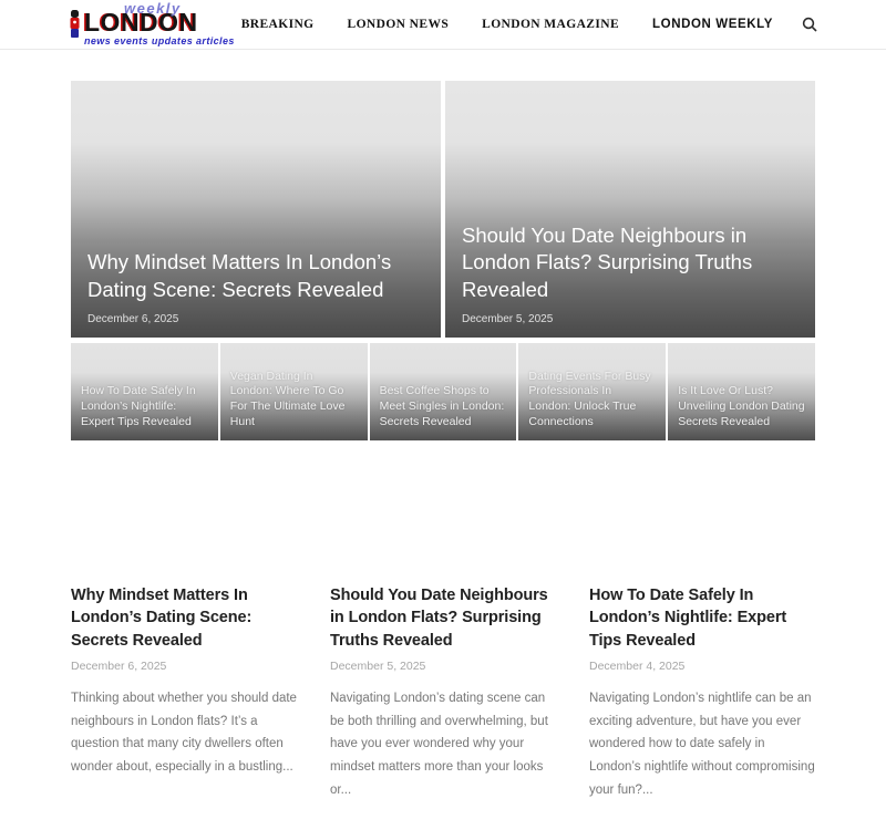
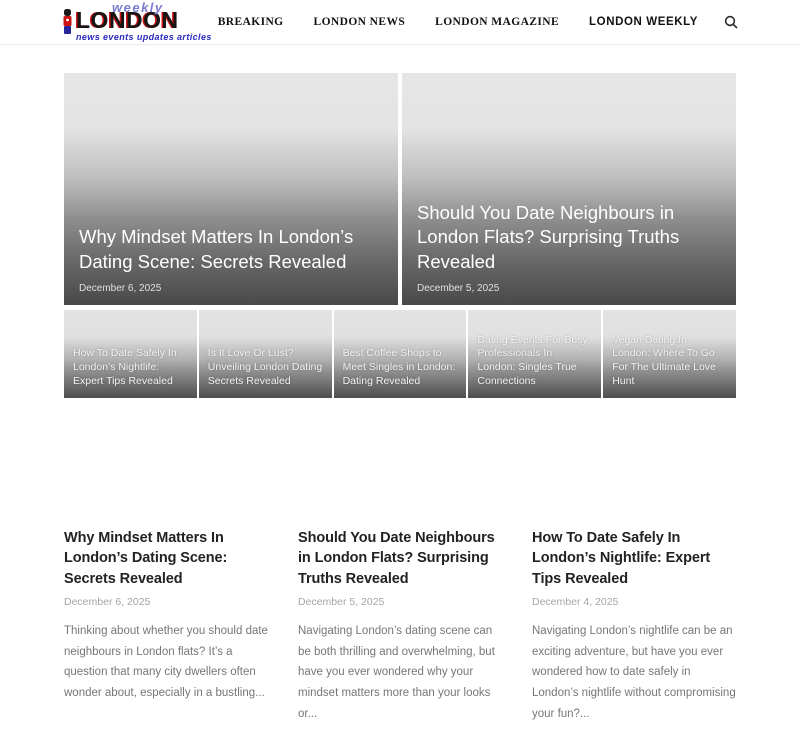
  weekly
  LONDON
  news events updates articles
  BREAKING
  LONDON NEWS
  LONDON MAGAZINE
  LONDON WEEKLY
  Why Mindset Matters In London’s Dating Scene: Secrets Revealed
  December 6, 2025
  Should You Date Neighbours in London Flats? Surprising Truths Revealed
  December 5, 2025
  How To Date Safely In London’s Nightlife: Expert Tips Revealed
- Vegan Dating In London: Where To Go For The Ultimate Love Hunt
+ Is It Love Or Lust? Unveiling London Dating Secrets Revealed
- Best Coffee Shops to Meet Singles in London: Secrets Revealed
+ Best Coffee Shops to Meet Singles in London: Dating Revealed
- Dating Events For Busy Professionals In London: Unlock True Connections
+ Dating Events For Busy Professionals In London: Singles True Connections
- Is It Love Or Lust? Unveiling London Dating Secrets Revealed
+ Vegan Dating In London: Where To Go For The Ultimate Love Hunt
  Why Mindset Matters In London’s Dating Scene: Secrets Revealed
  December 6, 2025
  Thinking about whether you should date neighbours in London flats? It’s a question that many city dwellers often wonder about, especially in a bustling...
  Should You Date Neighbours in London Flats? Surprising Truths Revealed
  December 5, 2025
  Navigating London’s dating scene can be both thrilling and overwhelming, but have you ever wondered why your mindset matters more than your looks or...
  How To Date Safely In London’s Nightlife: Expert Tips Revealed
  December 4, 2025
  Navigating London’s nightlife can be an exciting adventure, but have you ever wondered how to date safely in London’s nightlife without compromising your fun?...
